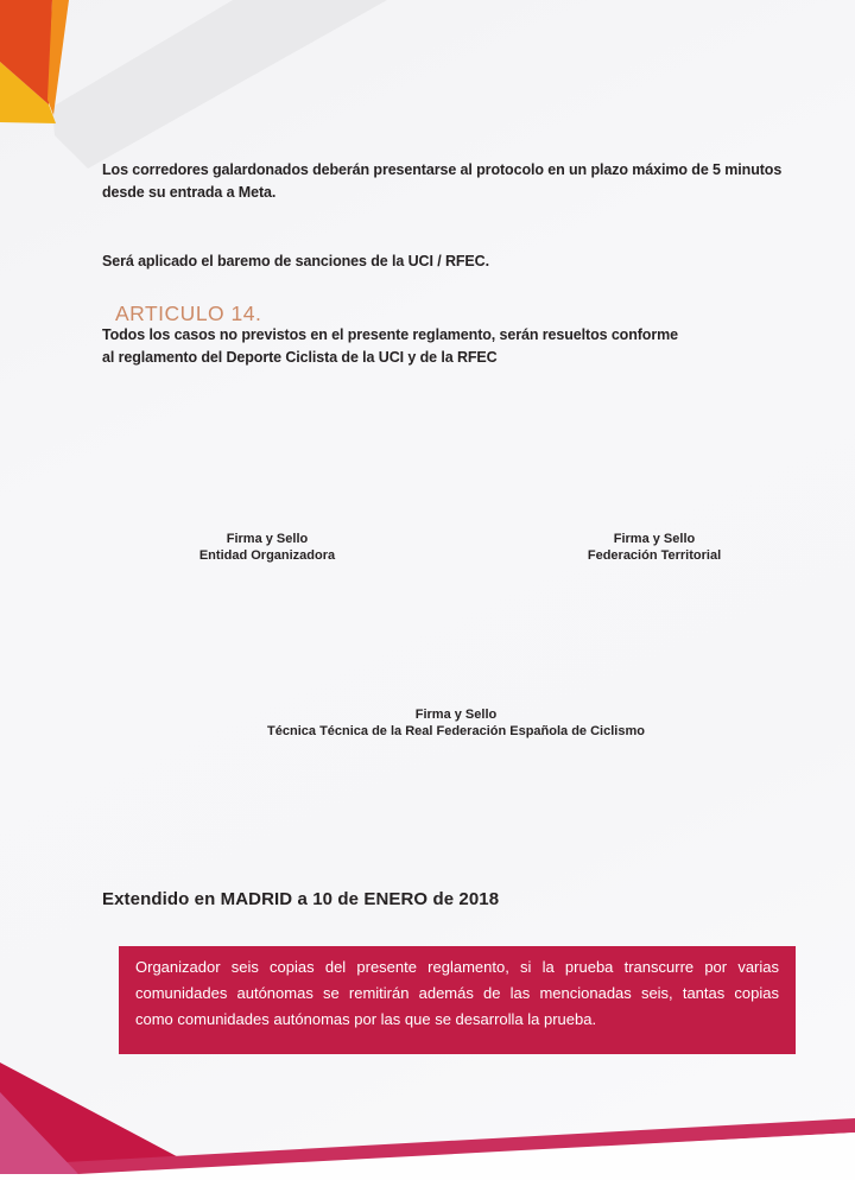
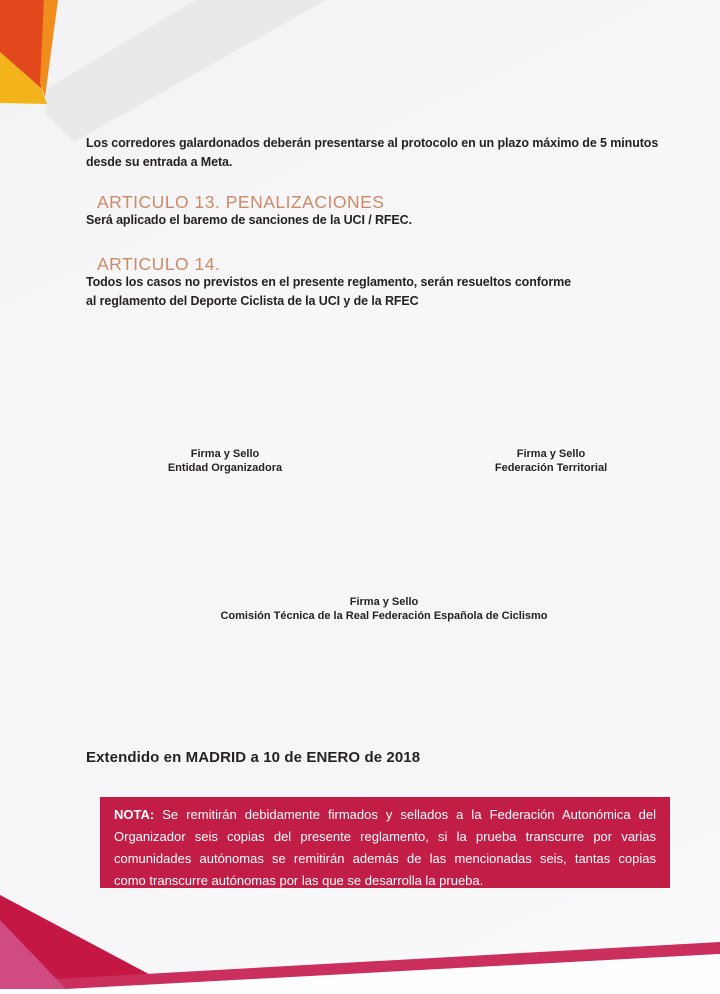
  Los corredores galardonados deberán presentarse al protocolo en un plazo máximo de 5 minutos
  desde su entrada a Meta.
+ ARTICULO 13. PENALIZACIONES
  Será aplicado el baremo de sanciones de la UCI / RFEC.
  ARTICULO 14.
  Todos los casos no previstos en el presente reglamento, serán resueltos conforme
  al reglamento del Deporte Ciclista de la UCI y de la RFEC
  Firma y Sello
  Entidad Organizadora
  Firma y Sello
  Federación Territorial
  Firma y Sello
- Técnica Técnica de la Real Federación Española de Ciclismo
+ Comisión Técnica de la Real Federación Española de Ciclismo
  Extendido en MADRID a 10 de ENERO de 2018
+ NOTA: Se remitirán debidamente firmados y sellados a la Federación Autonómica del
  Organizador seis copias del presente reglamento, si la prueba transcurre por varias
  comunidades autónomas se remitirán además de las mencionadas seis, tantas copias
- como comunidades autónomas por las que se desarrolla la prueba.
+ como transcurre autónomas por las que se desarrolla la prueba.
